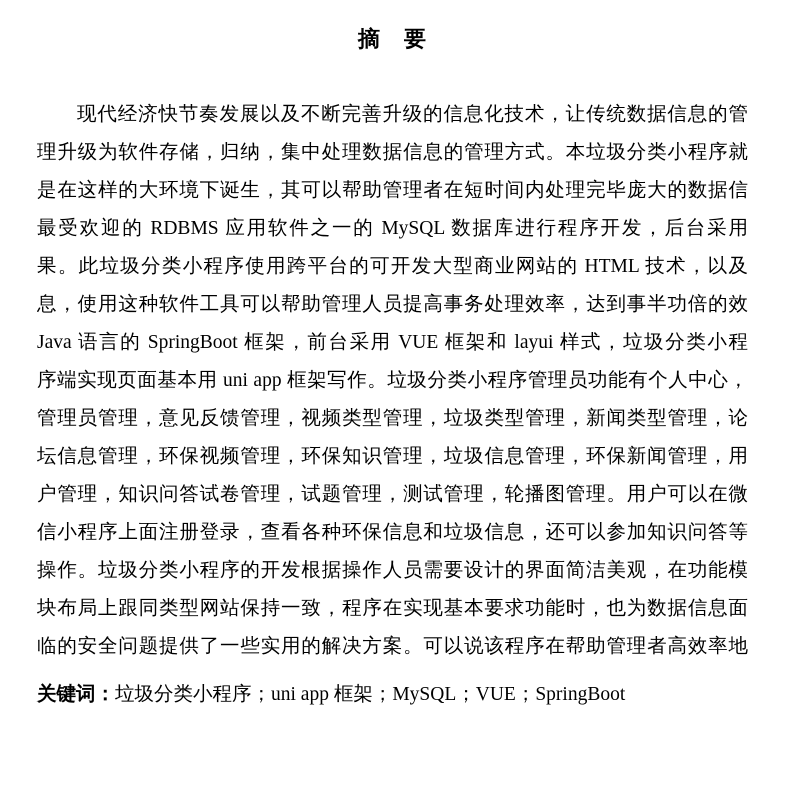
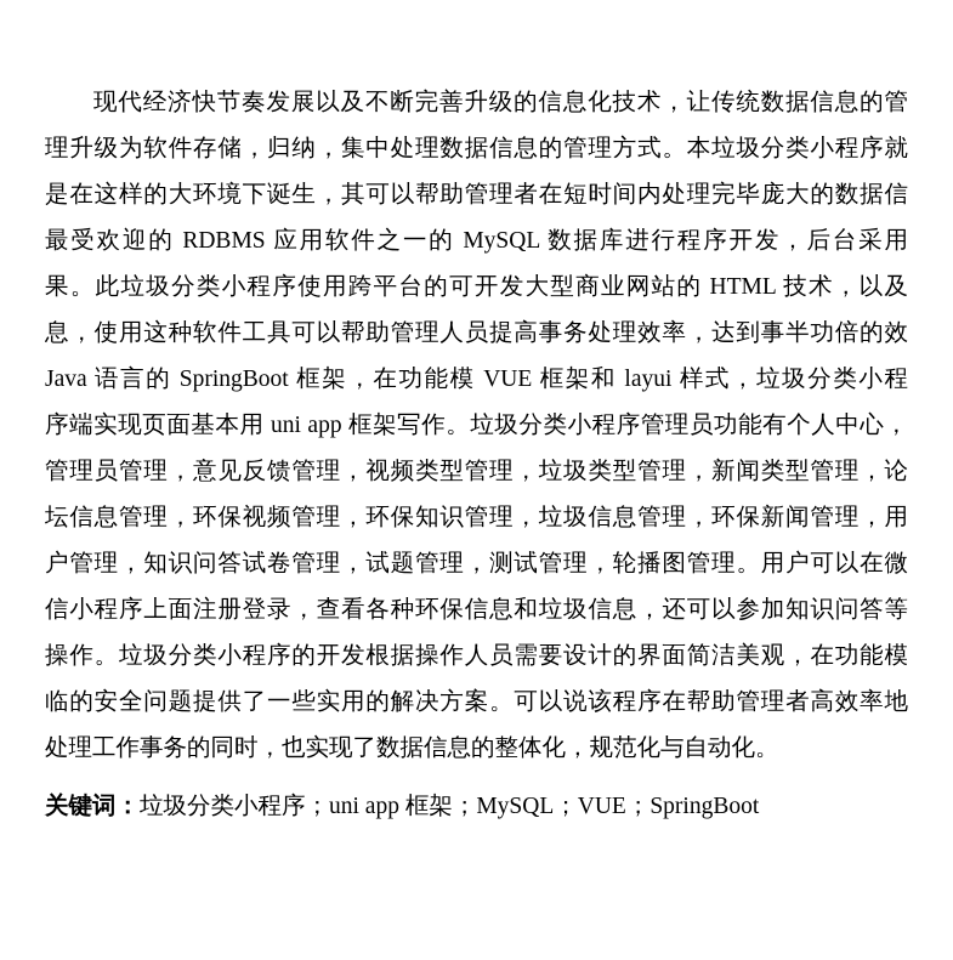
- 摘 要
  现代经济快节奏发展以及不断完善升级的信息化技术，让传统数据信息的管
  理升级为软件存储，归纳，集中处理数据信息的管理方式。本垃圾分类小程序就
  是在这样的大环境下诞生，其可以帮助管理者在短时间内处理完毕庞大的数据信
  最受欢迎的 RDBMS 应用软件之一的 MySQL 数据库进行程序开发，后台采用
  果。此垃圾分类小程序使用跨平台的可开发大型商业网站的 HTML 技术，以及
  息，使用这种软件工具可以帮助管理人员提高事务处理效率，达到事半功倍的效
- Java 语言的 SpringBoot 框架，前台采用 VUE 框架和 layui 样式，垃圾分类小程
+ Java 语言的 SpringBoot 框架，在功能模 VUE 框架和 layui 样式，垃圾分类小程
  序端实现页面基本用 uni app 框架写作。垃圾分类小程序管理员功能有个人中心，
  管理员管理，意见反馈管理，视频类型管理，垃圾类型管理，新闻类型管理，论
  坛信息管理，环保视频管理，环保知识管理，垃圾信息管理，环保新闻管理，用
  户管理，知识问答试卷管理，试题管理，测试管理，轮播图管理。用户可以在微
  信小程序上面注册登录，查看各种环保信息和垃圾信息，还可以参加知识问答等
  操作。垃圾分类小程序的开发根据操作人员需要设计的界面简洁美观，在功能模
- 块布局上跟同类型网站保持一致，程序在实现基本要求功能时，也为数据信息面
  临的安全问题提供了一些实用的解决方案。可以说该程序在帮助管理者高效率地
+ 处理工作事务的同时，也实现了数据信息的整体化，规范化与自动化。
  关键词：垃圾分类小程序；uni app 框架；MySQL；VUE；SpringBoot
